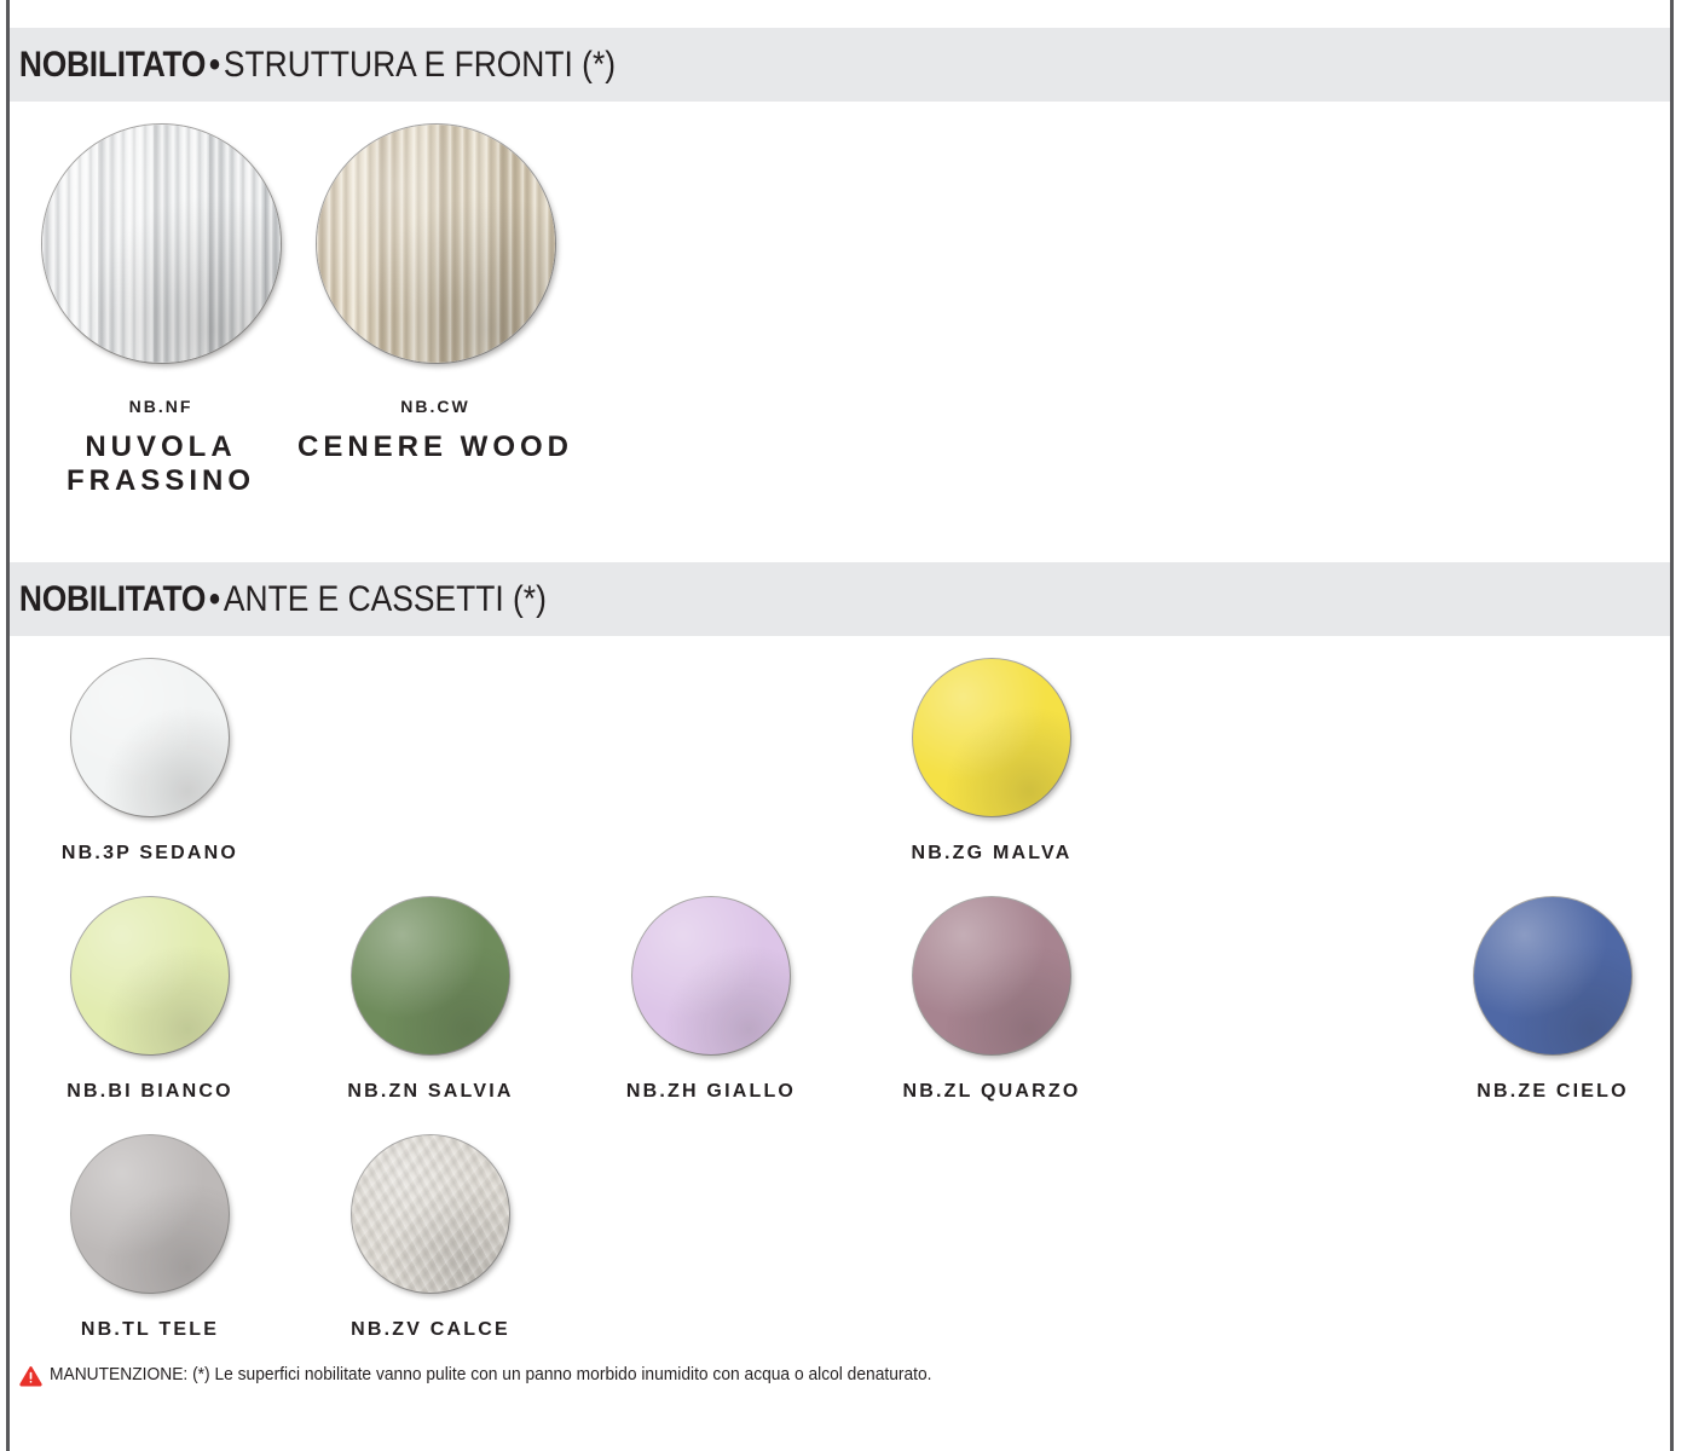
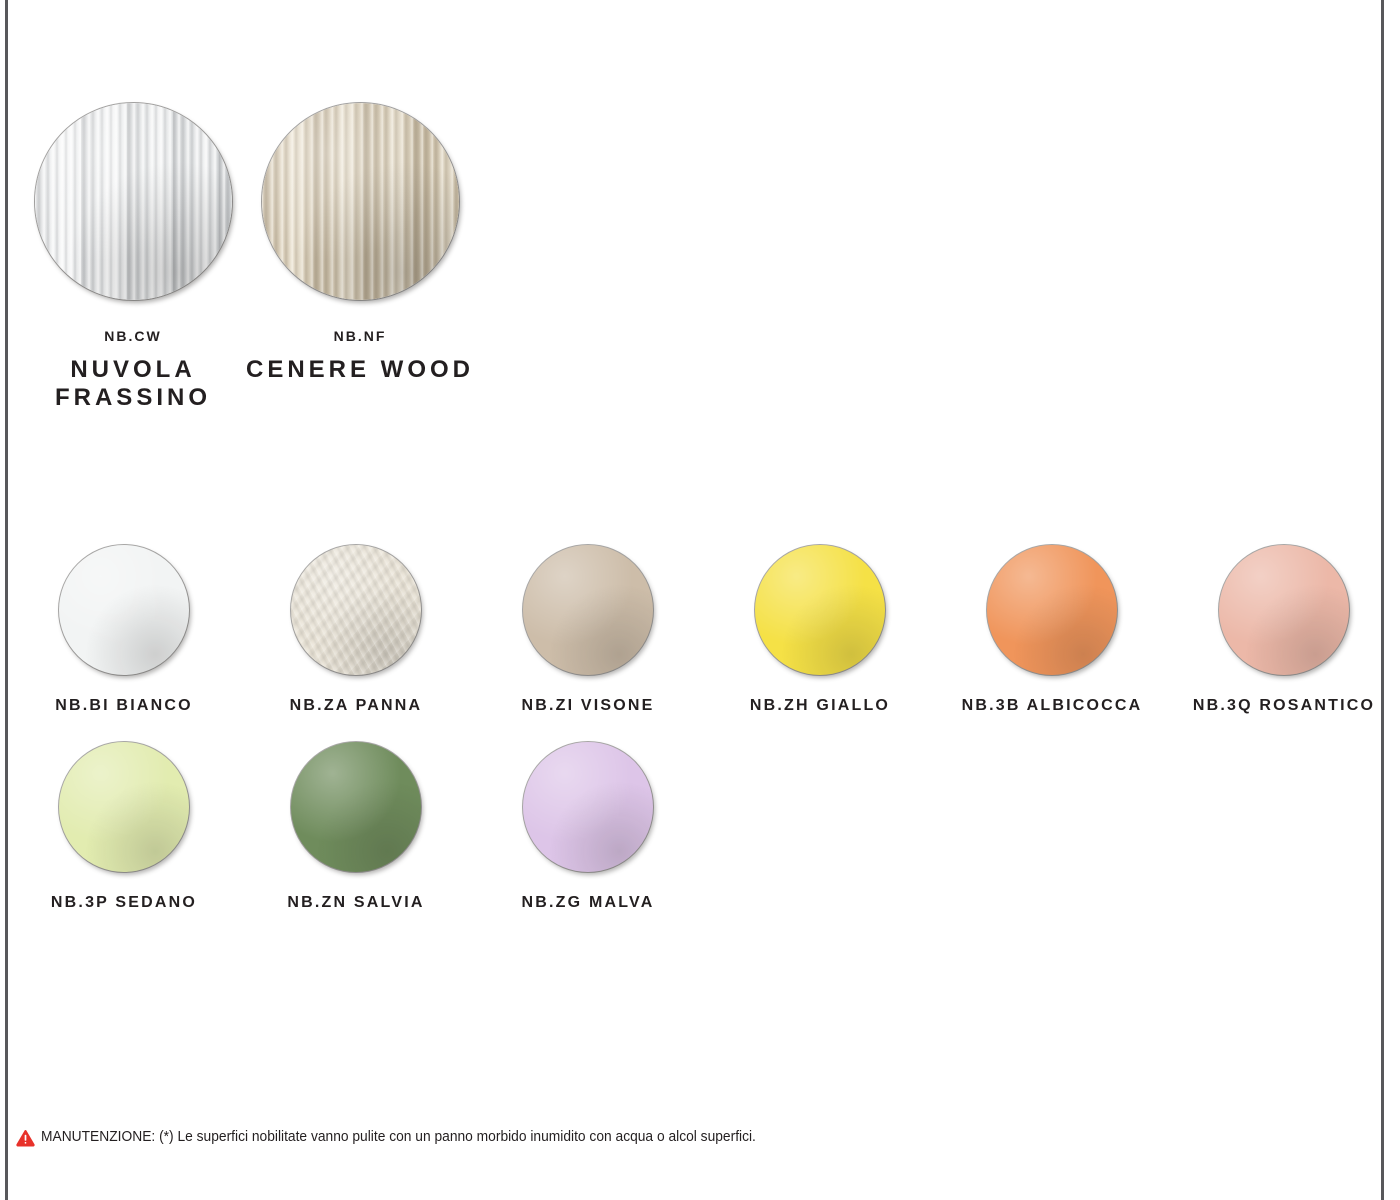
- NOBILITATO•STRUTTURA E FRONTI (*)
- NB.NF
+ NB.CW
  NUVOLA FRASSINO
- NB.CW
+ NB.NF
  CENERE WOOD
- NOBILITATO•ANTE E CASSETTI (*)
- NB.3P SEDANO
+ NB.BI BIANCO
+ NB.ZA PANNA
+ NB.ZI VISONE
- NB.ZG MALVA
+ NB.ZH GIALLO
+ NB.3B ALBICOCCA
+ NB.3Q ROSANTICO
- NB.BI BIANCO
+ NB.3P SEDANO
  NB.ZN SALVIA
- NB.ZH GIALLO
+ NB.ZG MALVA
- NB.ZL QUARZO
- NB.ZE CIELO
- NB.TL TELE
- NB.ZV CALCE
- MANUTENZIONE: (*) Le superfici nobilitate vanno pulite con un panno morbido inumidito con acqua o alcol denaturato.
+ MANUTENZIONE: (*) Le superfici nobilitate vanno pulite con un panno morbido inumidito con acqua o alcol superfici.
